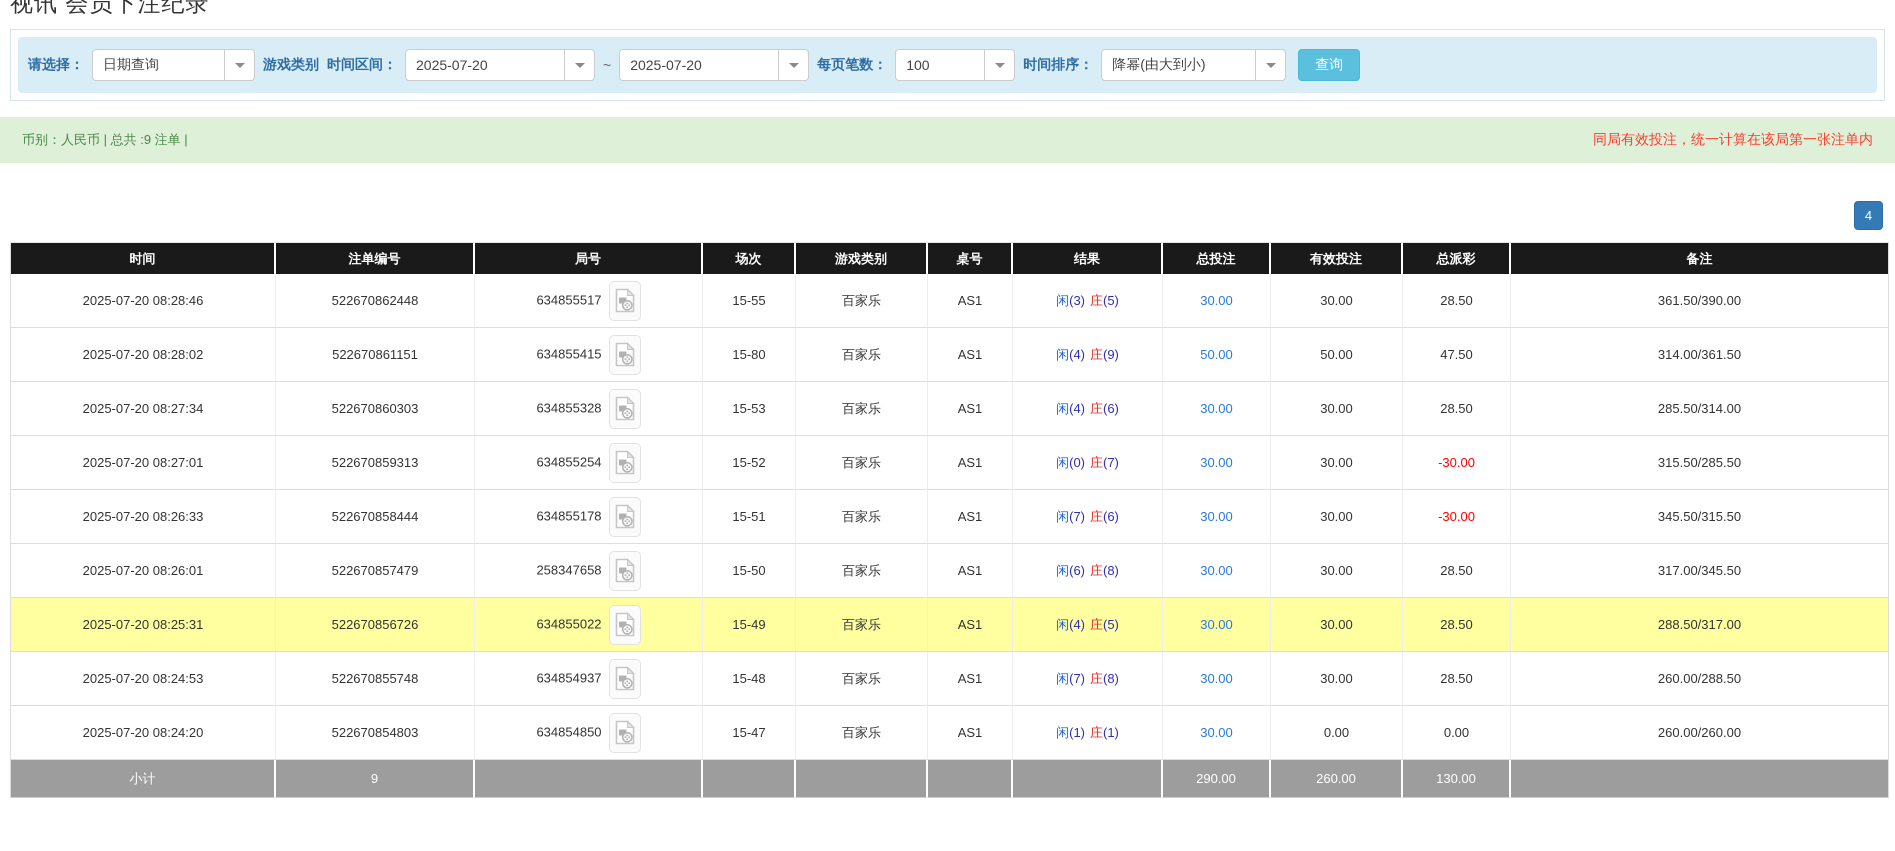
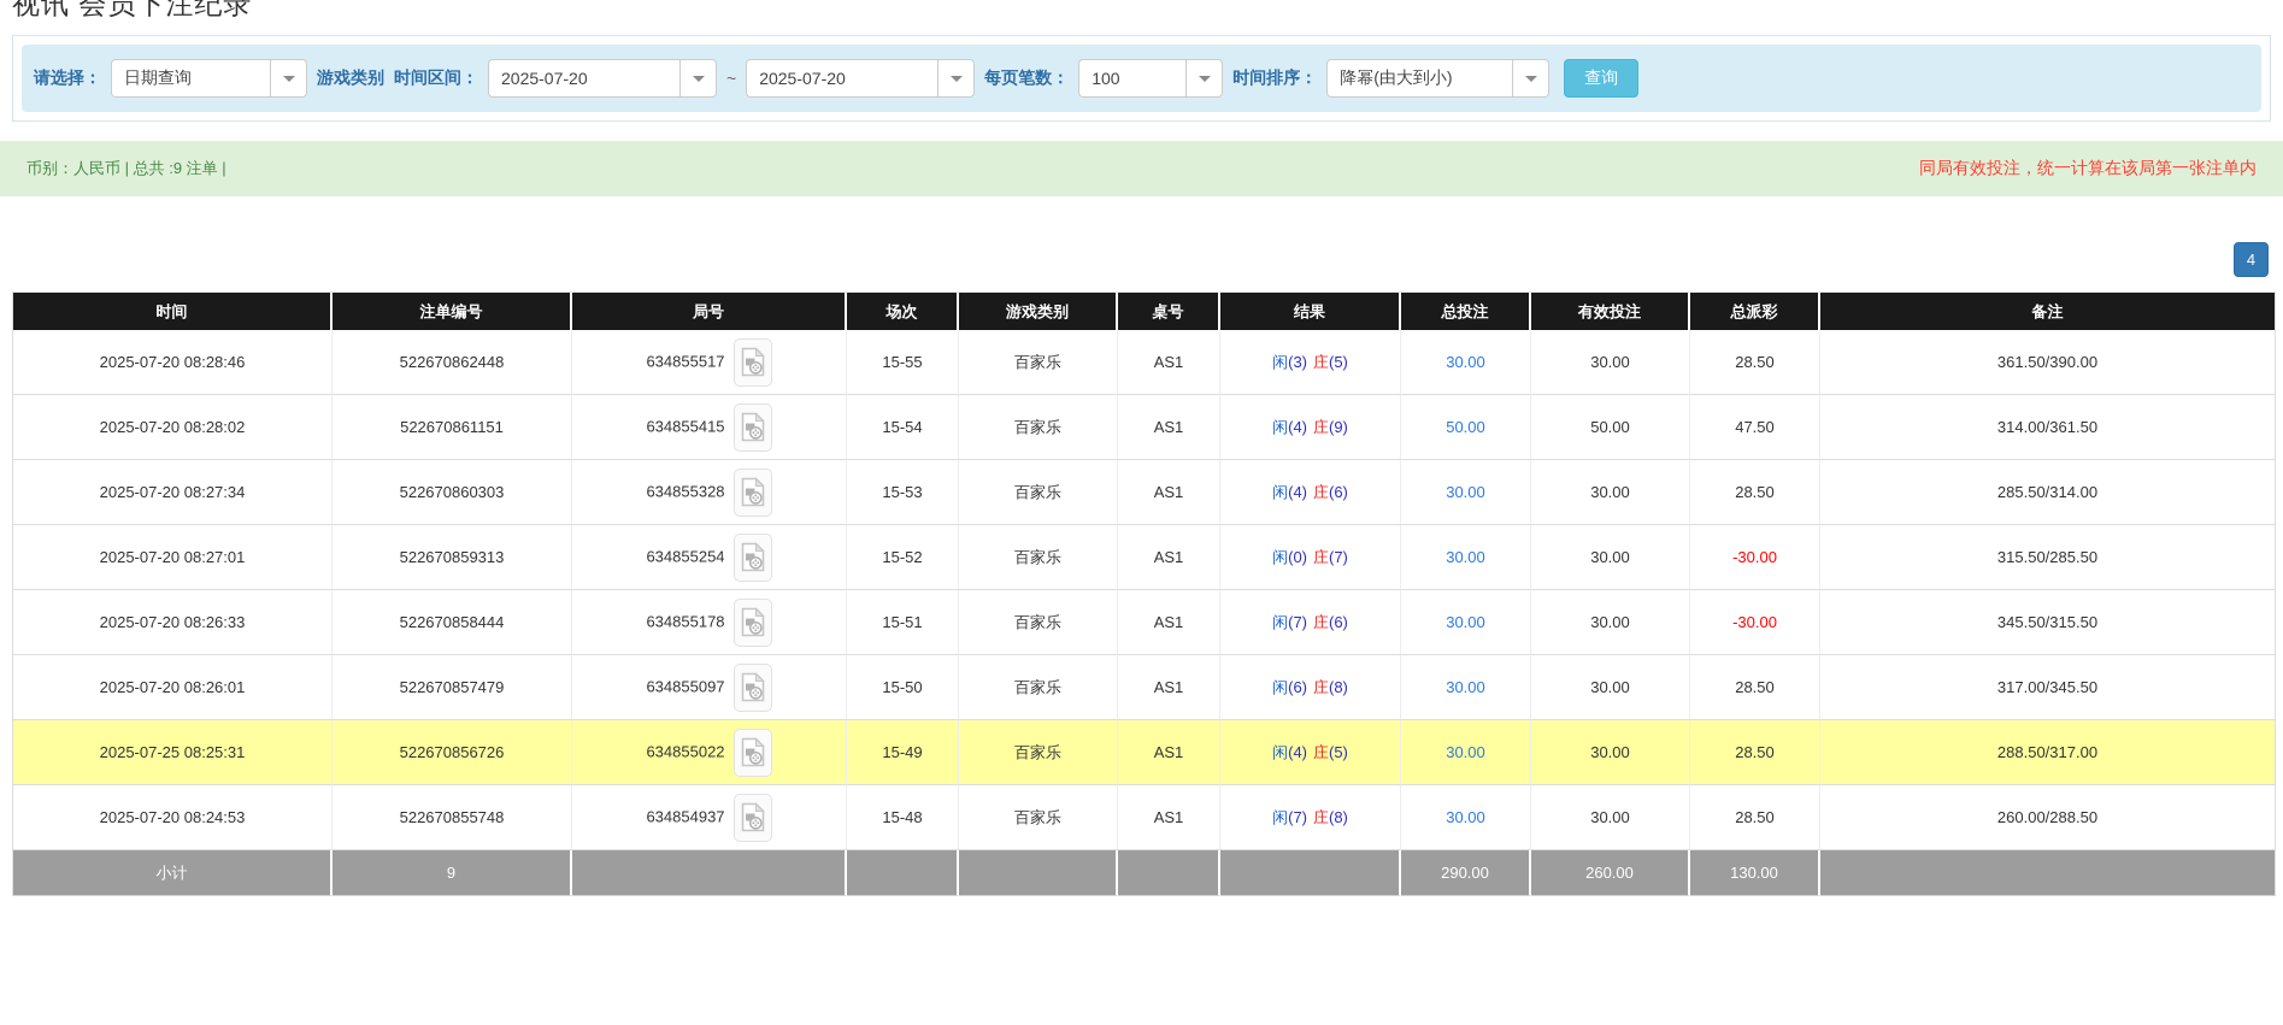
  视讯 会员下注纪录
  请选择：
  日期查询
  游戏类别
  时间区间：
  2025-07-20
  ~
  2025-07-20
  每页笔数：
  100
  时间排序：
  降幂(由大到小)
  查询
  币别：人民币 | 总共 :9 注单 |
  同局有效投注，统一计算在该局第一张注单内
  4
  时间	注单编号	局号	场次	游戏类别	桌号	结果	总投注	有效投注	总派彩	备注
  2025-07-20 08:28:46	522670862448	634855517	15-55	百家乐	AS1	闲(3) 庄(5)	30.00	30.00	28.50	361.50/390.00
- 2025-07-20 08:28:02	522670861151	634855415	15-80	百家乐	AS1	闲(4) 庄(9)	50.00	50.00	47.50	314.00/361.50
+ 2025-07-20 08:28:02	522670861151	634855415	15-54	百家乐	AS1	闲(4) 庄(9)	50.00	50.00	47.50	314.00/361.50
  2025-07-20 08:27:34	522670860303	634855328	15-53	百家乐	AS1	闲(4) 庄(6)	30.00	30.00	28.50	285.50/314.00
  2025-07-20 08:27:01	522670859313	634855254	15-52	百家乐	AS1	闲(0) 庄(7)	30.00	30.00	-30.00	315.50/285.50
  2025-07-20 08:26:33	522670858444	634855178	15-51	百家乐	AS1	闲(7) 庄(6)	30.00	30.00	-30.00	345.50/315.50
- 2025-07-20 08:26:01	522670857479	258347658	15-50	百家乐	AS1	闲(6) 庄(8)	30.00	30.00	28.50	317.00/345.50
+ 2025-07-20 08:26:01	522670857479	634855097	15-50	百家乐	AS1	闲(6) 庄(8)	30.00	30.00	28.50	317.00/345.50
- 2025-07-20 08:25:31	522670856726	634855022	15-49	百家乐	AS1	闲(4) 庄(5)	30.00	30.00	28.50	288.50/317.00
+ 2025-07-25 08:25:31	522670856726	634855022	15-49	百家乐	AS1	闲(4) 庄(5)	30.00	30.00	28.50	288.50/317.00
  2025-07-20 08:24:53	522670855748	634854937	15-48	百家乐	AS1	闲(7) 庄(8)	30.00	30.00	28.50	260.00/288.50
- 2025-07-20 08:24:20	522670854803	634854850	15-47	百家乐	AS1	闲(1) 庄(1)	30.00	0.00	0.00	260.00/260.00
  小计	9						290.00	260.00	130.00
